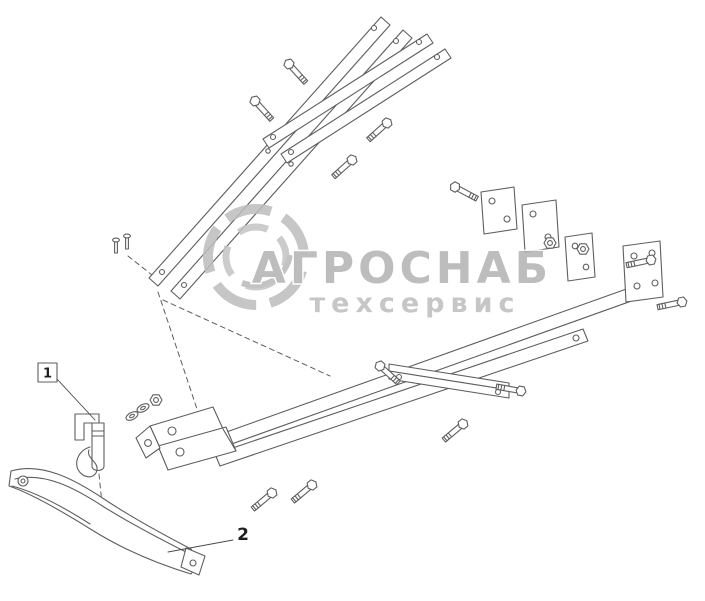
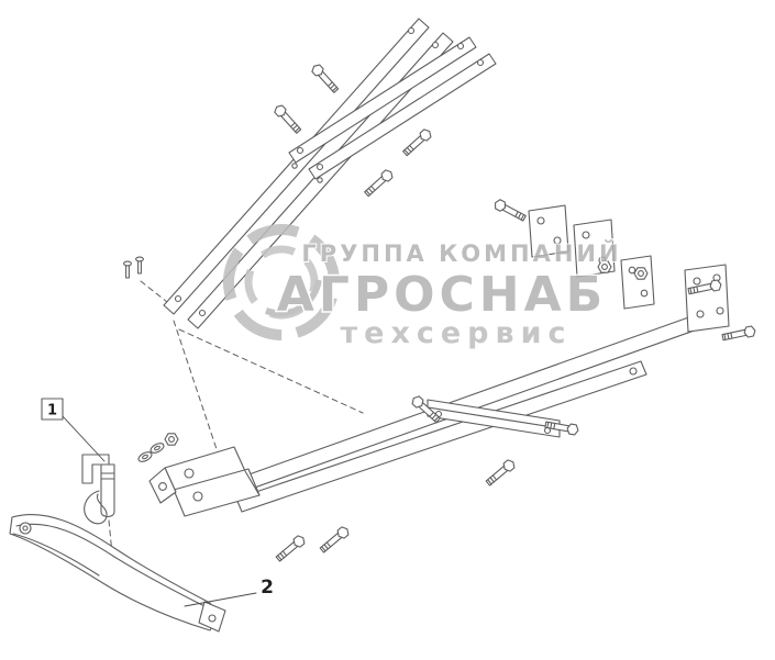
  1
  2
+ ГРУППА КОМПАНИЙ
  АГРОСНАБ
  техсервис
